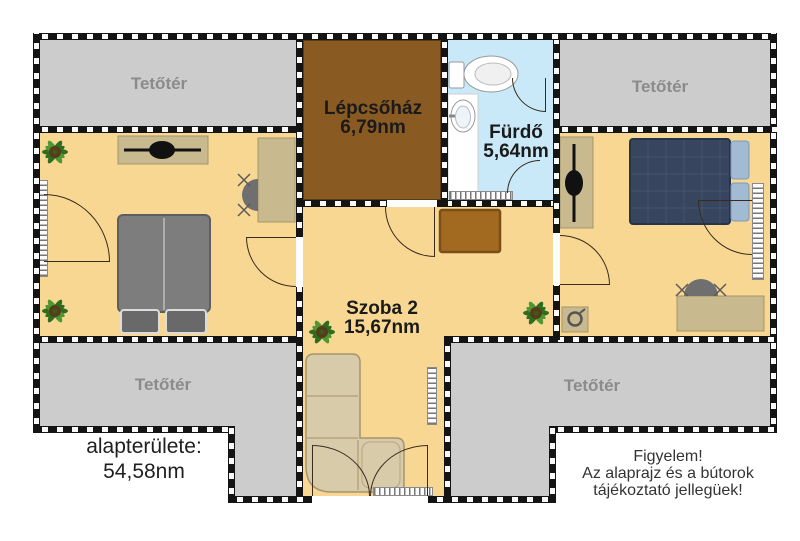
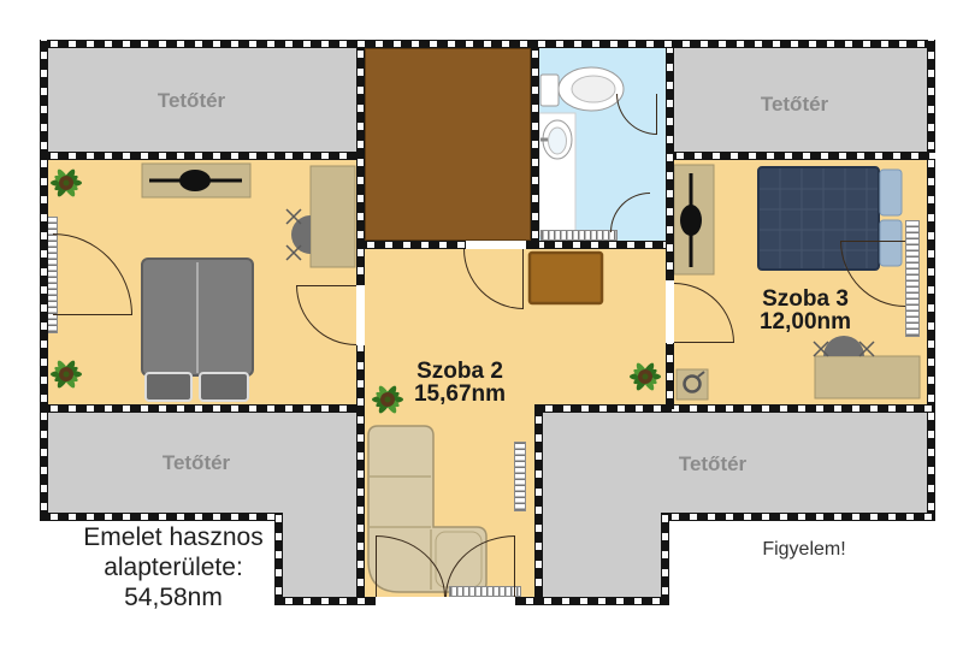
  Tetőtér
  Tetőtér
  Tetőtér
  Tetőtér
- Lépcsőház
- 6,79nm
- Fürdő
- 5,64nm
  Szoba 2
  15,67nm
+ Szoba 3
+ 12,00nm
+ Emelet hasznos
  alapterülete:
  54,58nm
  Figyelem!
- Az alaprajz és a bútorok
- tájékoztató jellegüek!
